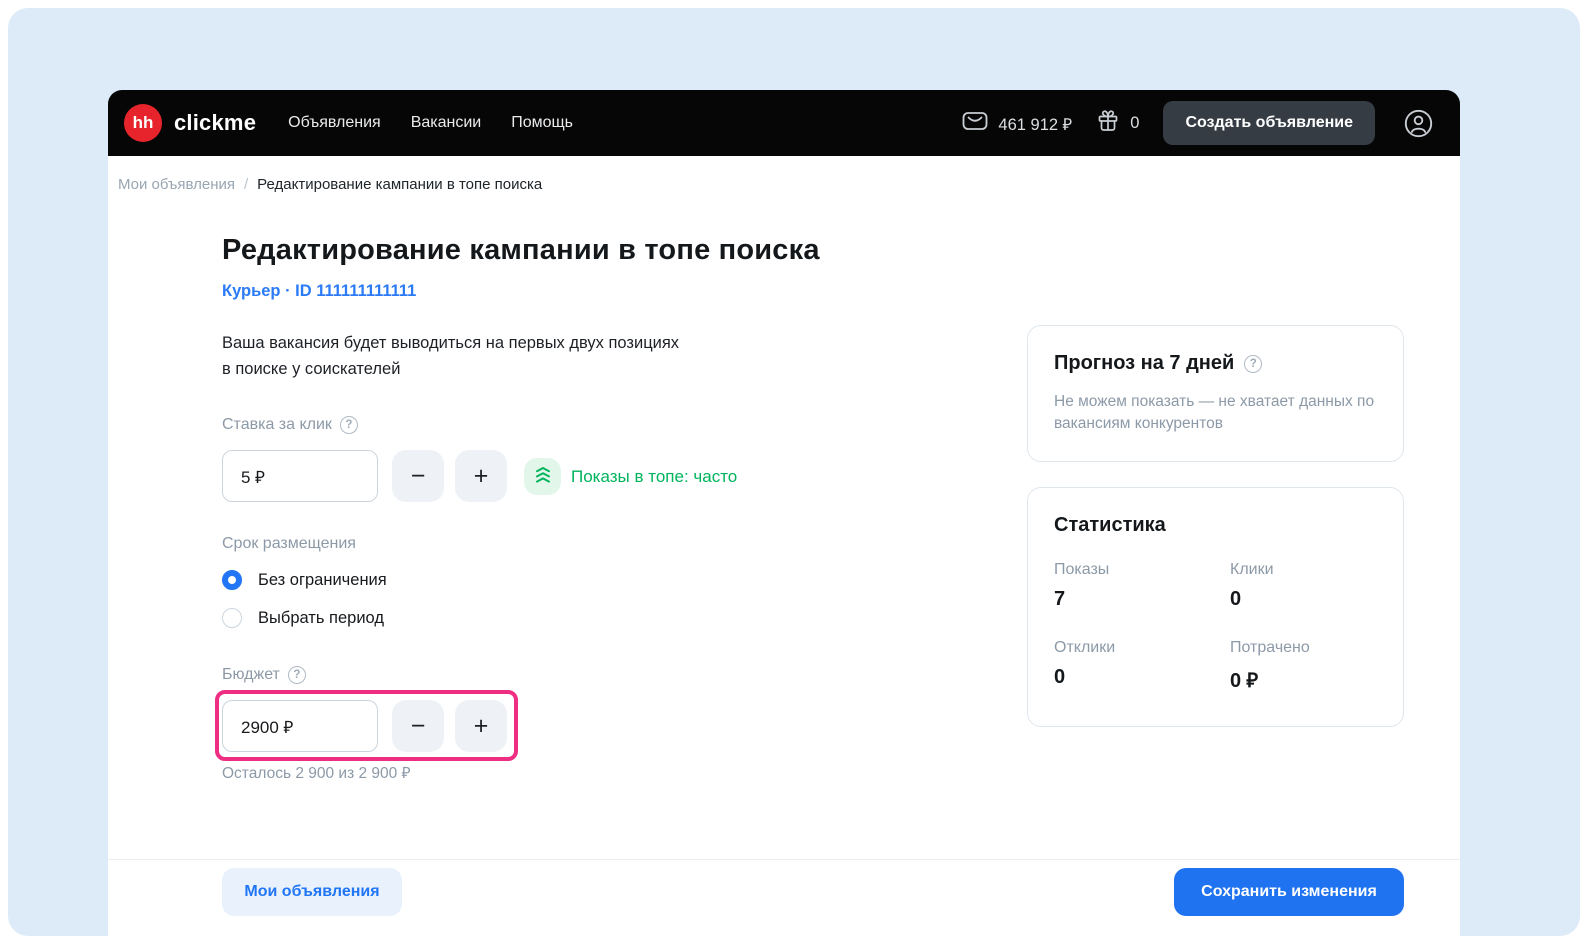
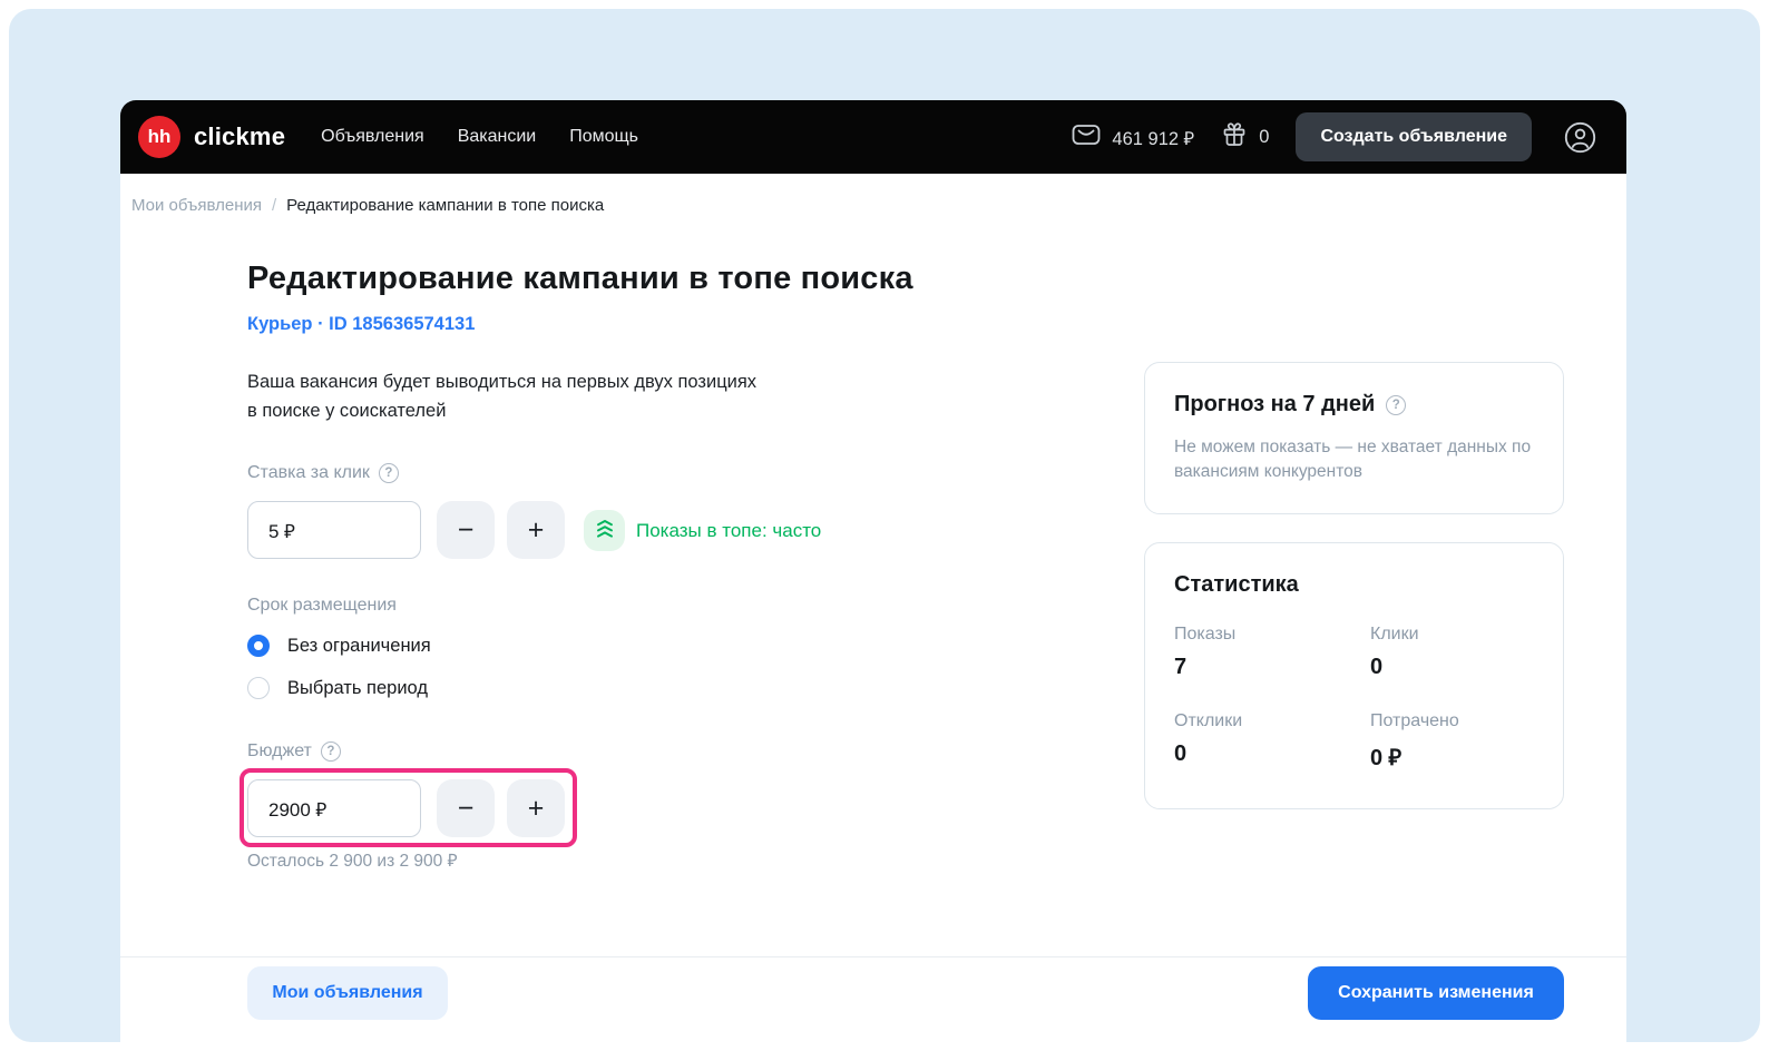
  hh
  clickme
  Объявления
  Вакансии
  Помощь
  461 912 ₽
  0
  Создать объявление
  Мои объявления
  /
  Редактирование кампании в топе поиска
  Редактирование кампании в топе поиска
- Курьер · ID 111111111111
+ Курьер · ID 185636574131
  Ваша вакансия будет выводиться на первых двух позициях
  в поиске у соискателей
  Ставка за клик
  ?
  5 ₽
  −
  +
  Показы в топе: часто
  Срок размещения
  Без ограничения
  Выбрать период
  Бюджет
  ?
  2900 ₽
  −
  +
  Осталось 2 900 из 2 900 ₽
  Прогноз на 7 дней
  ?
  Не можем показать — не хватает данных по вакансиям конкурентов
  Статистика
  Показы
  7
  Клики
  0
  Отклики
  0
  Потрачено
  0 ₽
  Мои объявления
  Сохранить изменения
